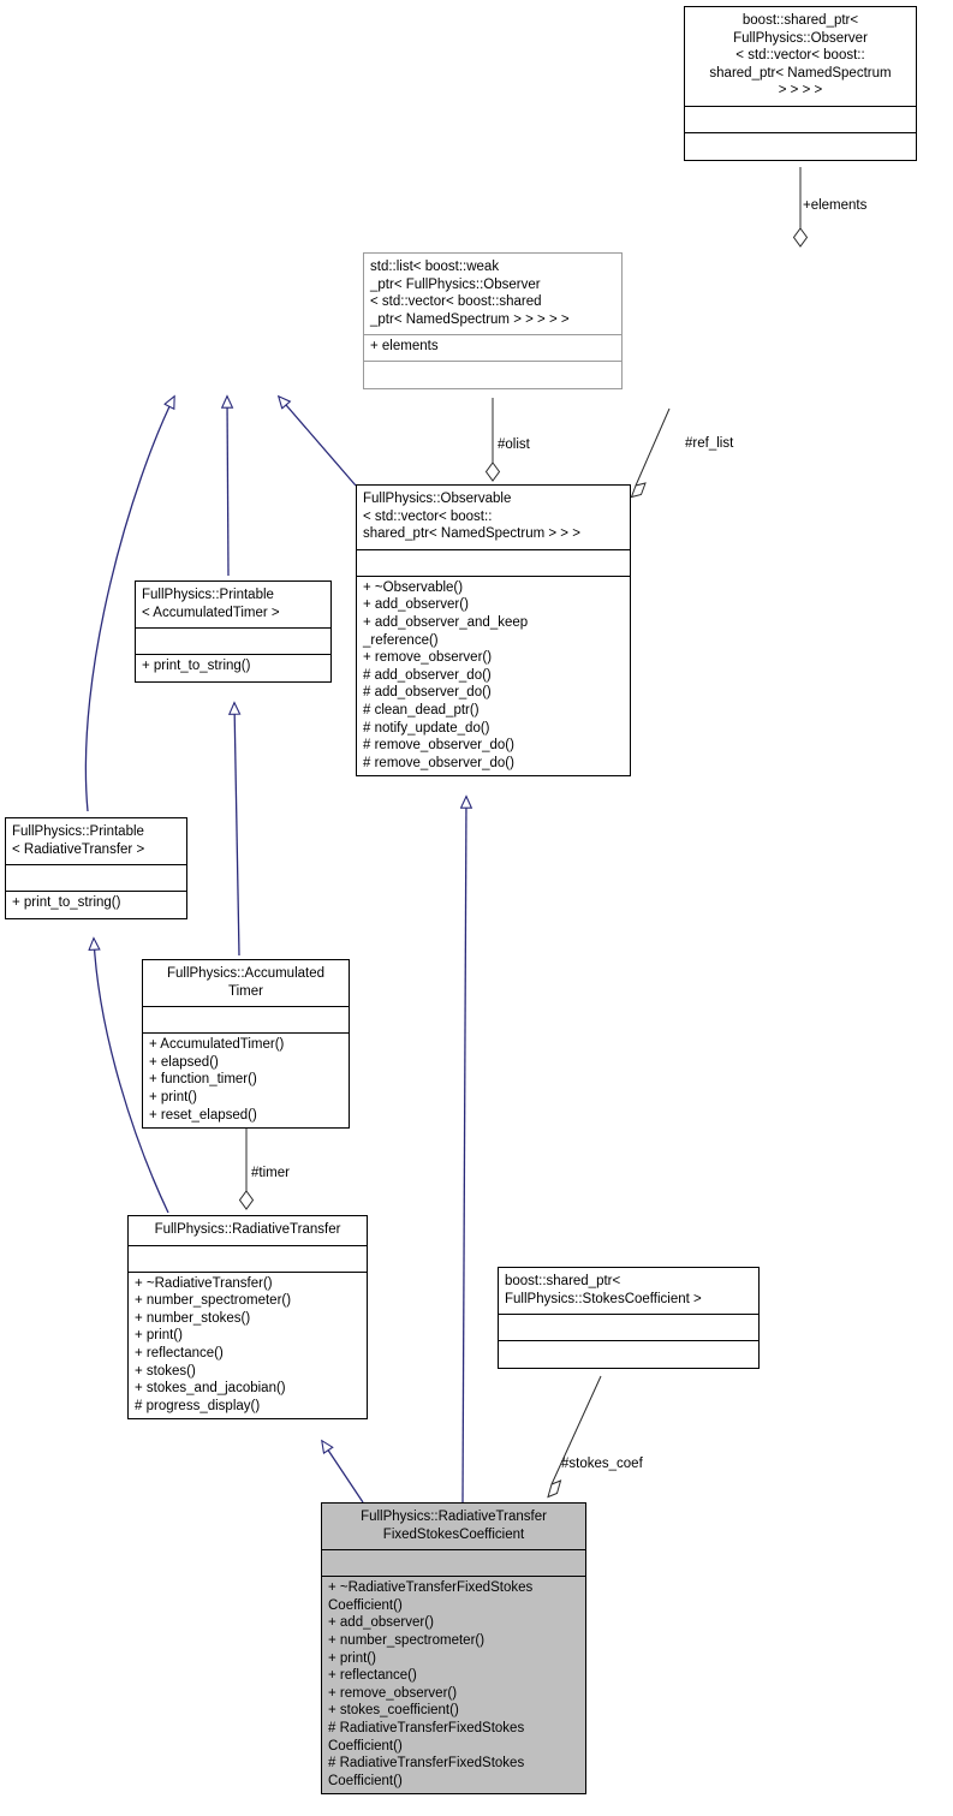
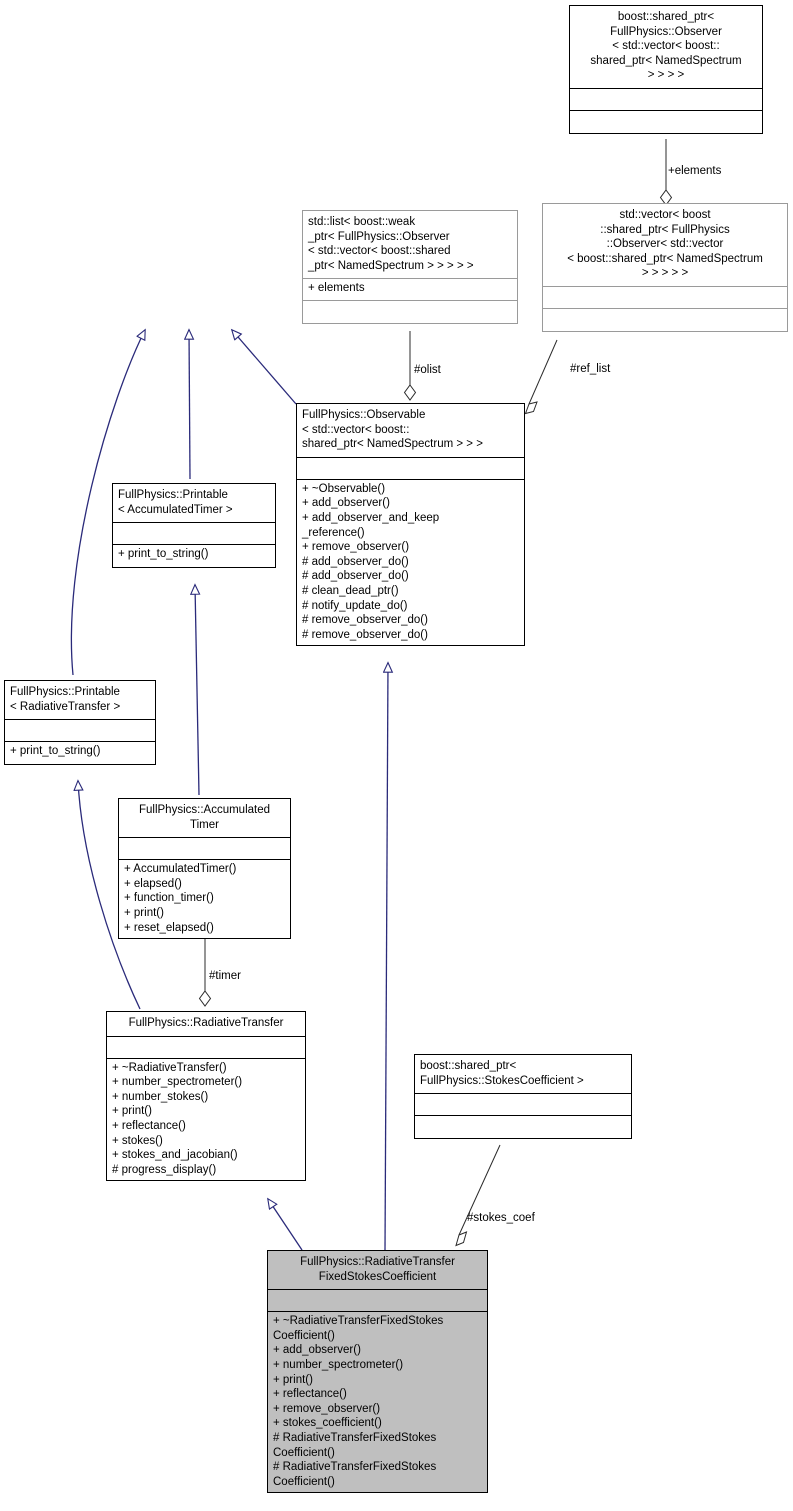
  boost::shared_ptr<
  FullPhysics::Observer
  < std::vector< boost::
  shared_ptr< NamedSpectrum
  > > > >
+ std::vector< boost
+ ::shared_ptr< FullPhysics
+ ::Observer< std::vector
+ < boost::shared_ptr< NamedSpectrum
+ > > > > >
  std::list< boost::weak
  _ptr< FullPhysics::Observer
  < std::vector< boost::shared
  _ptr< NamedSpectrum > > > > >
  + elements
  FullPhysics::Observable
  < std::vector< boost::
  shared_ptr< NamedSpectrum > > >
  + ~Observable()
  + add_observer()
  + add_observer_and_keep
  _reference()
  + remove_observer()
  # add_observer_do()
  # add_observer_do()
  # clean_dead_ptr()
  # notify_update_do()
  # remove_observer_do()
  # remove_observer_do()
  FullPhysics::Printable
  < AccumulatedTimer >
  + print_to_string()
  FullPhysics::Printable
  < RadiativeTransfer >
  + print_to_string()
  FullPhysics::Accumulated
  Timer
  + AccumulatedTimer()
  + elapsed()
  + function_timer()
  + print()
  + reset_elapsed()
  FullPhysics::RadiativeTransfer
  + ~RadiativeTransfer()
  + number_spectrometer()
  + number_stokes()
  + print()
  + reflectance()
  + stokes()
  + stokes_and_jacobian()
  # progress_display()
  boost::shared_ptr<
  FullPhysics::StokesCoefficient >
  FullPhysics::RadiativeTransfer
  FixedStokesCoefficient
  + ~RadiativeTransferFixedStokes
  Coefficient()
  + add_observer()
  + number_spectrometer()
  + print()
  + reflectance()
  + remove_observer()
  + stokes_coefficient()
  # RadiativeTransferFixedStokes
  Coefficient()
  # RadiativeTransferFixedStokes
  Coefficient()
  +elements
  #olist
  #ref_list
  #timer
  #stokes_coef
